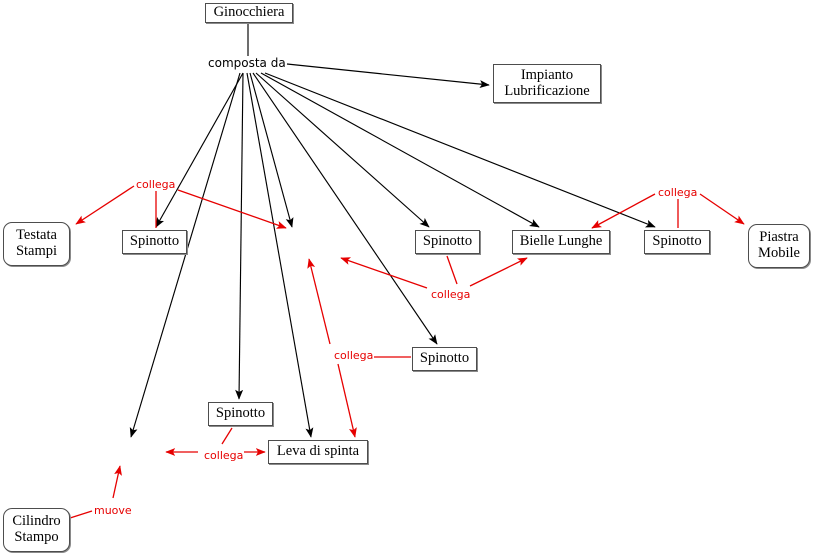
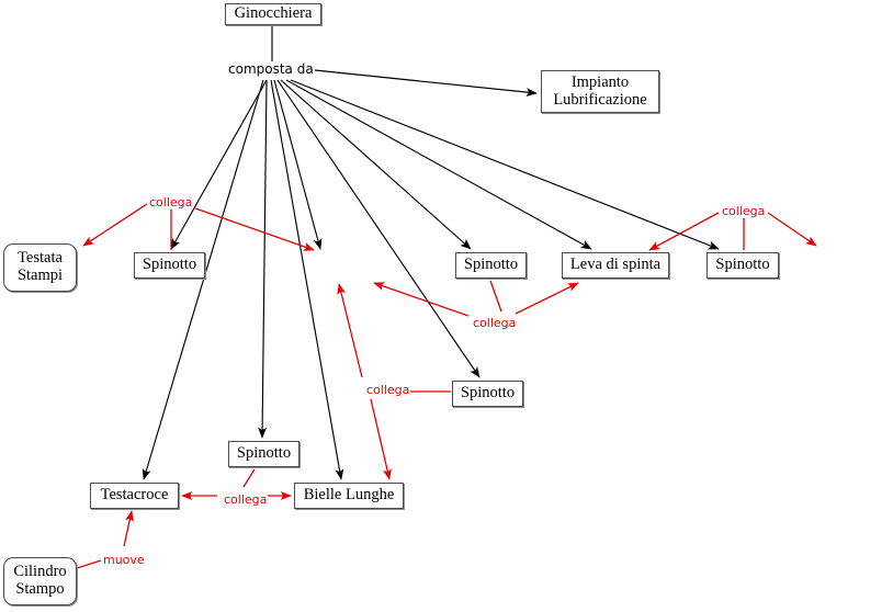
  Ginocchiera
  Impianto
  Lubrificazione
  Testata
  Stampi
  Spinotto
  Spinotto
- Bielle Lunghe
+ Leva di spinta
  Spinotto
- Piastra
- Mobile
  Spinotto
  Spinotto
+ Testacroce
- Leva di spinta
+ Bielle Lunghe
  Cilindro
  Stampo
  composta da
  collega
  collega
  collega
  collega
  collega
  muove
